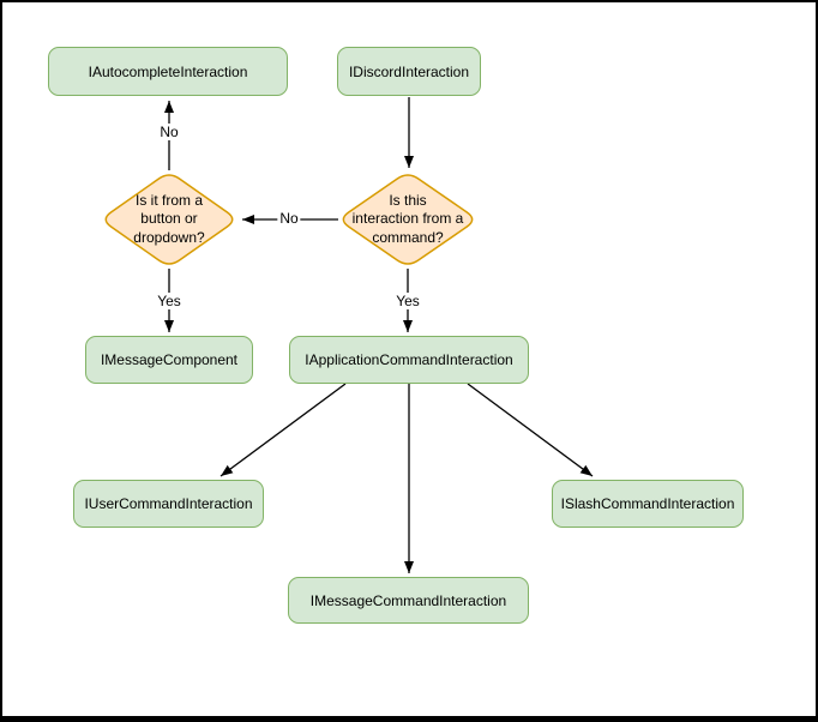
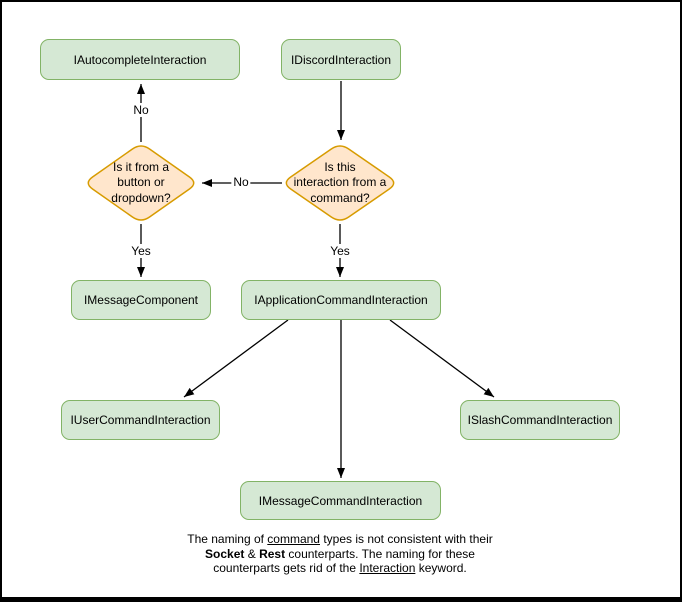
  IAutocompleteInteraction
  IDiscordInteraction
  IMessageComponent
  IApplicationCommandInteraction
  IUserCommandInteraction
  ISlashCommandInteraction
  IMessageCommandInteraction
  Is it from a
  button or
  dropdown?
  Is this
  interaction from a
  command?
  No
  No
  Yes
  Yes
+ The naming of command types is not consistent with their
+ Socket & Rest counterparts. The naming for these
+ counterparts gets rid of the Interaction keyword.
